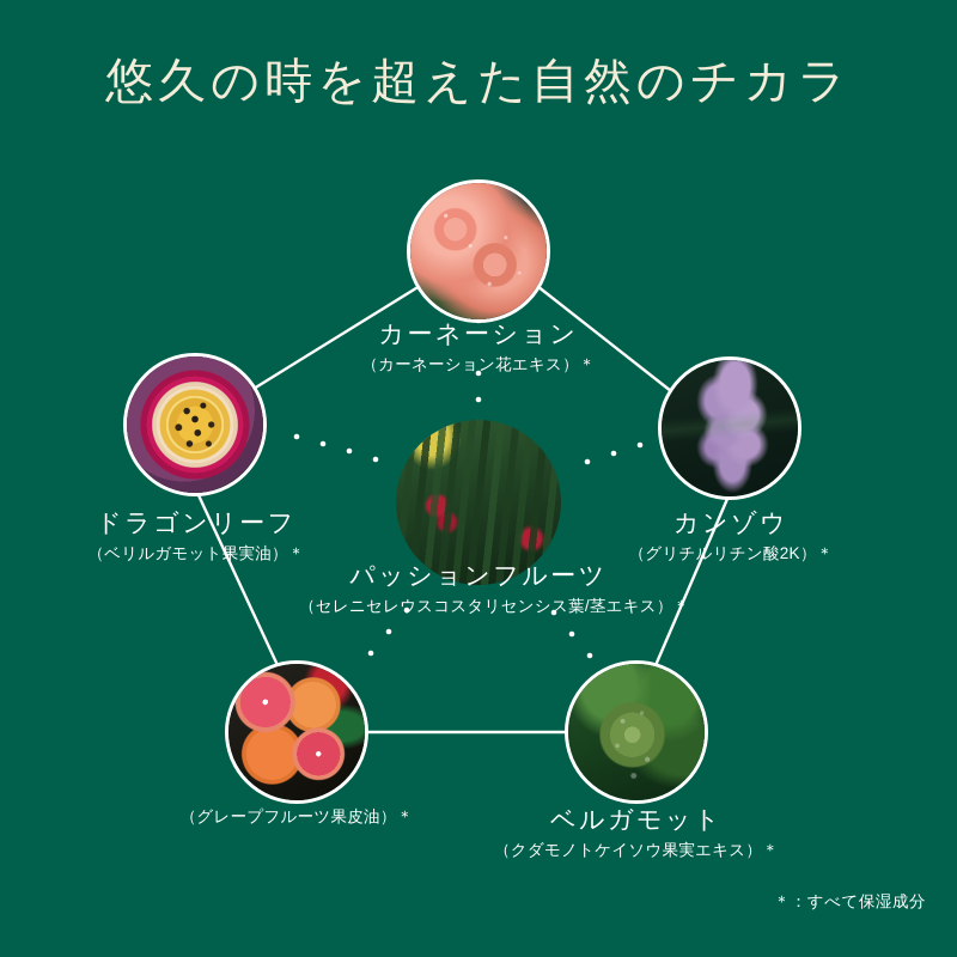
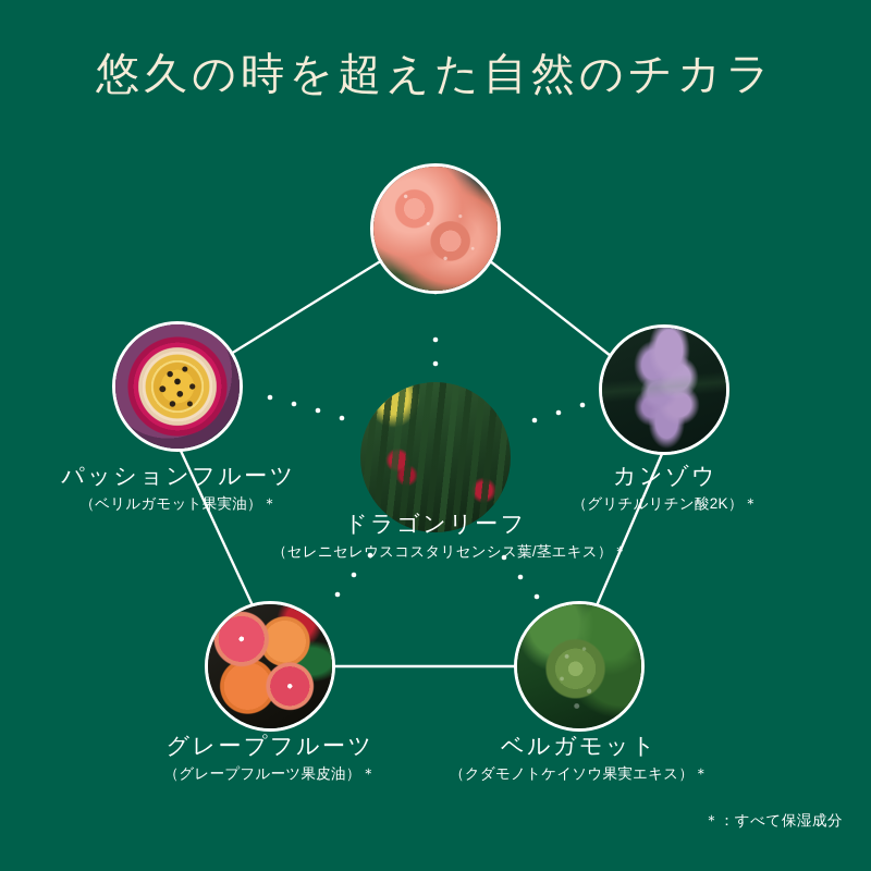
  悠久の時を超えた自然のチカラ
- カーネーション
- （カーネーション花エキス）＊
- ドラゴンリーフ
+ パッションフルーツ
  （ベリルガモット果実油）＊
  カンゾウ
  （グリチルリチン酸2K）＊
- パッションフルーツ
+ ドラゴンリーフ
  （セレニセレウスコスタリセンシス葉/茎エキス）＊
+ グレープフルーツ
  （グレープフルーツ果皮油）＊
  ベルガモット
  （クダモノトケイソウ果実エキス）＊
  ＊：すべて保湿成分
